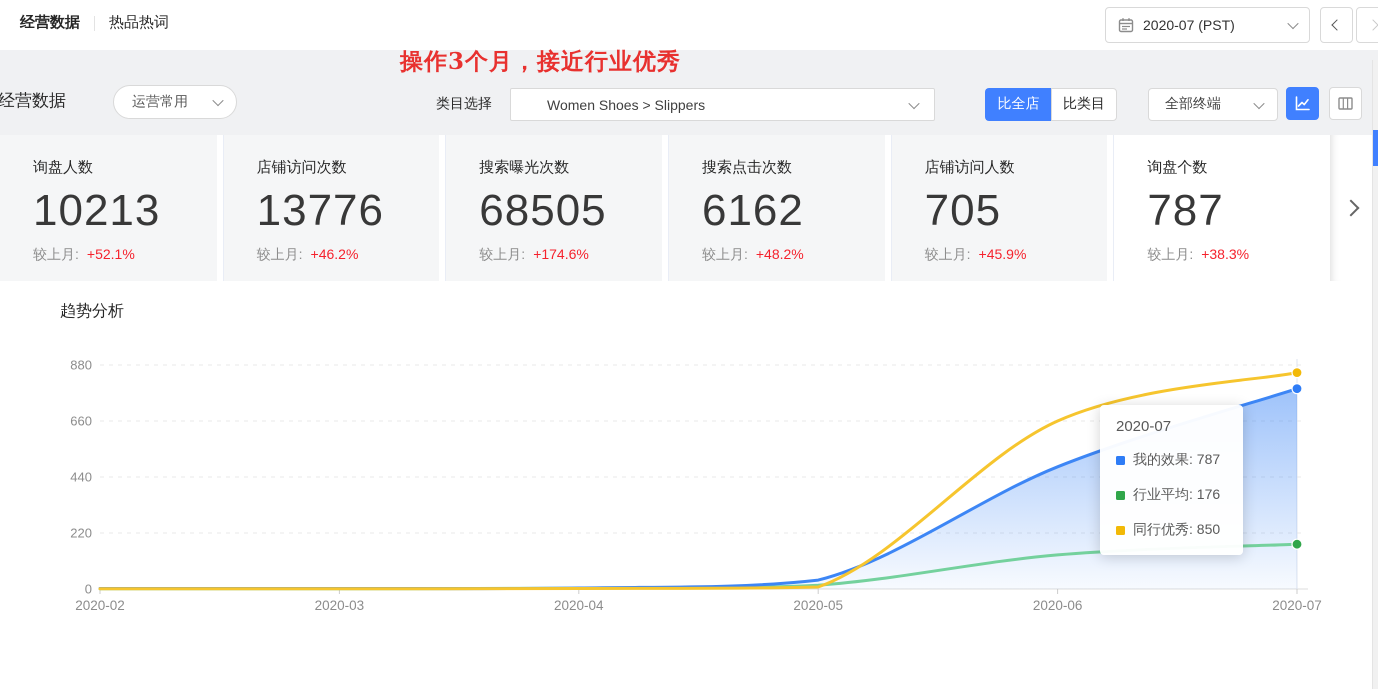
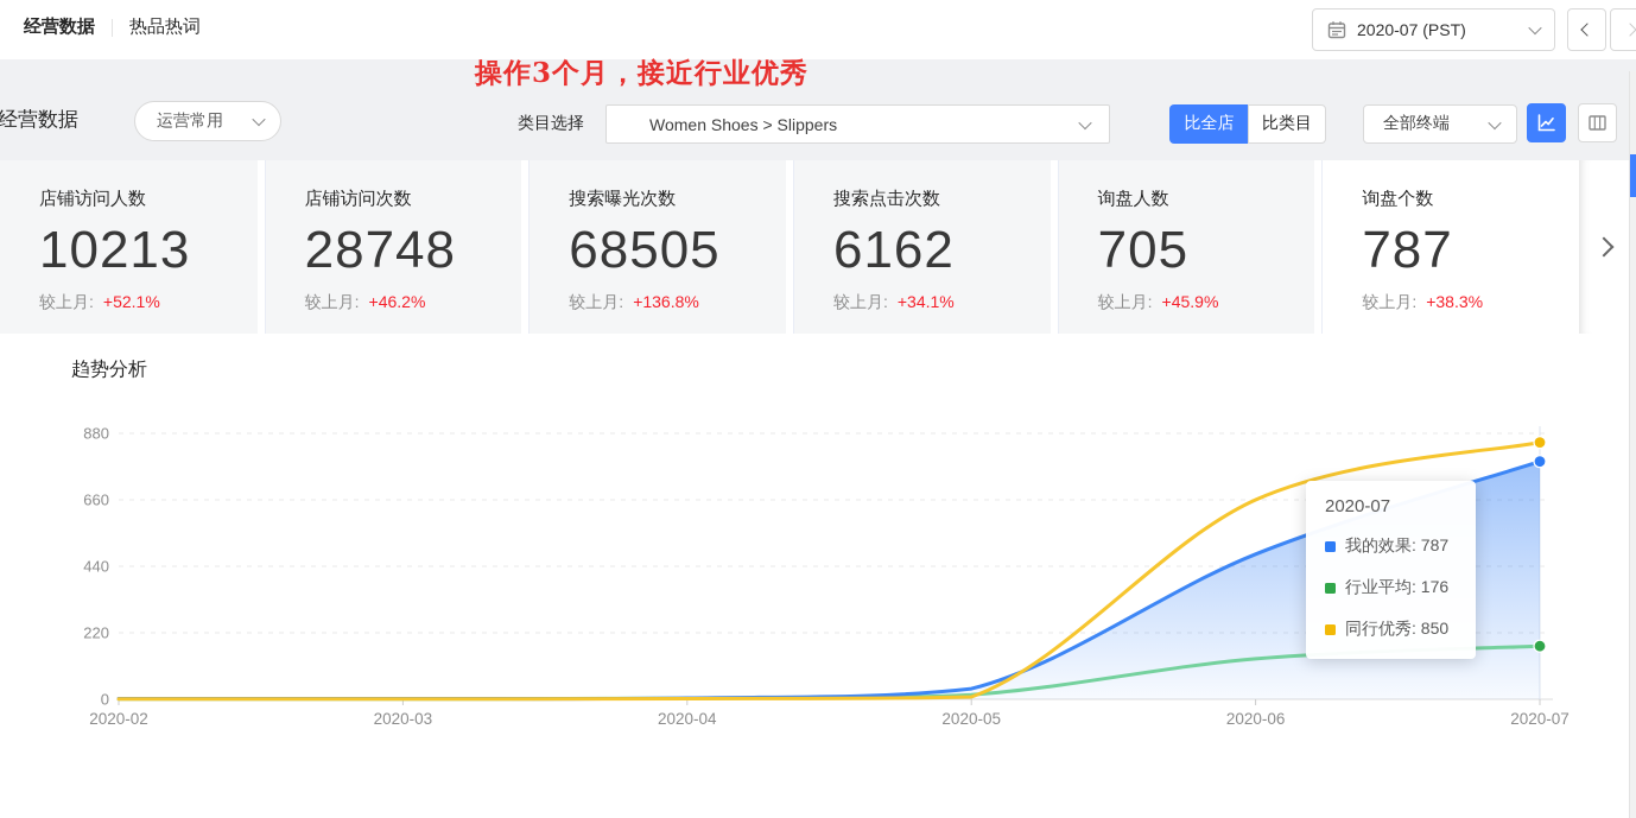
  经营数据
  热品热词
  2020-07 (PST)
  操作3个月，接近行业优秀
  经营数据
  运营常用
  类目选择
  Women Shoes > Slippers
  比全店
  比类目
  全部终端
- 询盘人数
+ 店铺访问人数
  10213
  较上月: +52.1%
  店铺访问次数
- 13776
+ 28748
  较上月: +46.2%
  搜索曝光次数
  68505
- 较上月: +174.6%
+ 较上月: +136.8%
  搜索点击次数
  6162
- 较上月: +48.2%
+ 较上月: +34.1%
- 店铺访问人数
+ 询盘人数
  705
  较上月: +45.9%
  询盘个数
  787
  较上月: +38.3%
  趋势分析
  0
  220
  440
  660
  880
  2020-02
  2020-03
  2020-04
  2020-05
  2020-06
  2020-07
  2020-07
  我的效果: 787
  行业平均: 176
  同行优秀: 850
